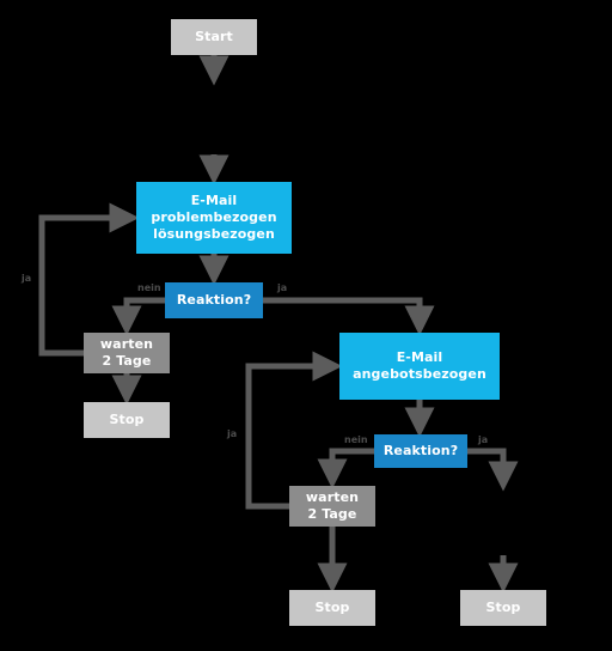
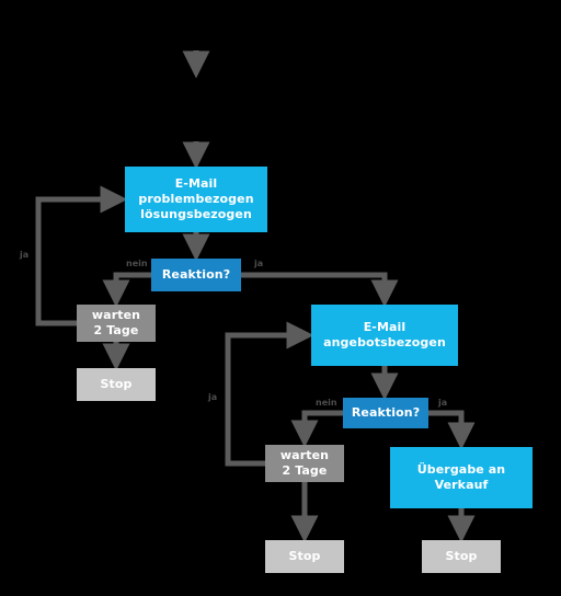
- Start
  E-Mail
  problembezogen
  lösungsbezogen
  Reaktion?
  warten
  2 Tage
  Stop
  E-Mail
  angebotsbezogen
  Reaktion?
  warten
  2 Tage
  Stop
+ Übergabe an
+ Verkauf
  Stop
  nein
  ja
  ja
  nein
  ja
  ja
